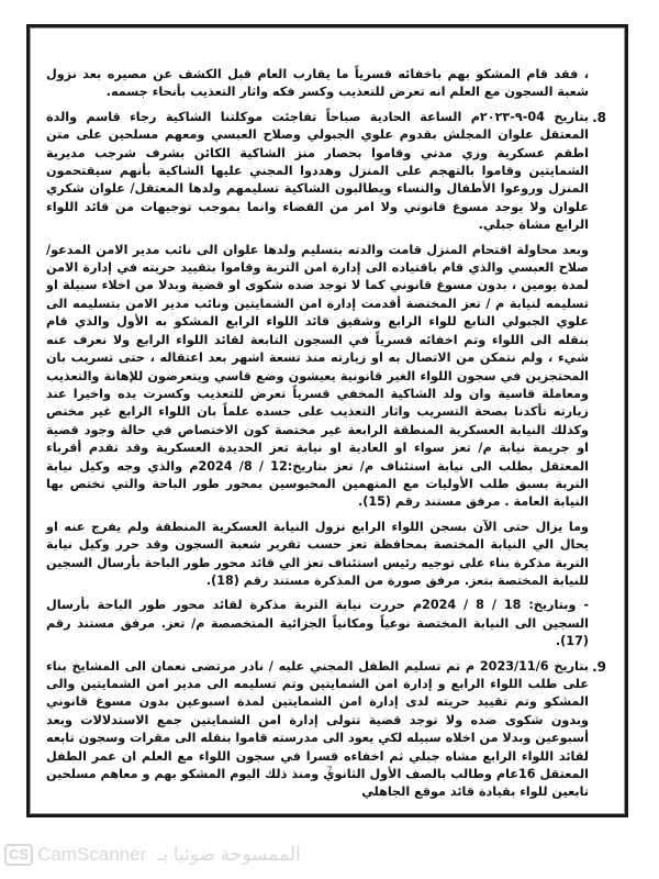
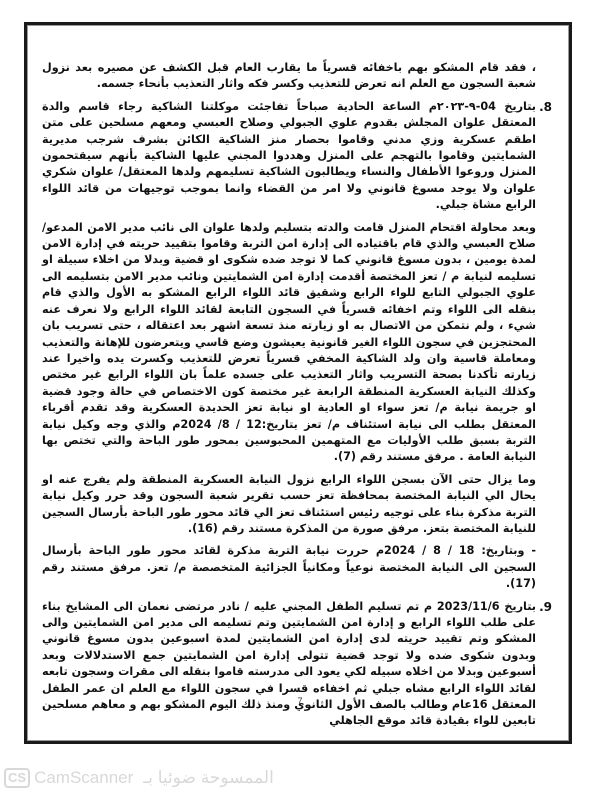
  ، فقد قام المشكو بهم باخفائه قسرياً ما يقارب العام قبل الكشف عن مصيره بعد نزول شعبة السجون مع العلم انه تعرض للتعذيب وكسر فكه واثار التعذيب بأنحاء جسمه.
  8.
  بتاريخ 04-٩-٢٠٢٣م الساعة الحادية صباحاً تفاجئت موكلتنا الشاكية رجاء قاسم والدة المعتقل علوان المجلش بقدوم علوي الجبولي وصلاح العبسي ومعهم مسلحين على متن اطقم عسكرية وزي مدني وقاموا بحصار منز الشاكية الكائن بشرف شرجب مديرية الشمايتين وقاموا بالتهجم على المنزل وهددوا المجني عليها الشاكية بأنهم سيقتحمون المنزل وروعوا الأطفال والنساء ويطالبون الشاكية تسليمهم ولدها المعتقل/ علوان شكري علوان ولا يوجد مسوغ قانوني ولا امر من القضاء وانما بموجب توجيهات من قائد اللواء الرابع مشاة جبلي.
- وبعد محاولة اقتحام المنزل قامت والدته بتسليم ولدها علوان الى نائب مدير الامن المدعو/ صلاح العبسي والذي قام باقتياده الى إدارة امن التربة وقاموا بتقييد حريته في إدارة الامن لمدة يومين ، بدون مسوغ قانوني كما لا توجد ضده شكوى او قضية وبدلا من اخلاء سبيلة او تسليمه لنيابة م / تعز المختصة أقدمت إدارة امن الشمايتين ونائب مدير الامن بتسليمه الى علوي الجبولي التابع للواء الرابع وشقيق قائد اللواء الرابع المشكو به الأول والذي قام بنقله الى اللواء وتم اخفائه قسرياً في السجون التابعة لقائد اللواء الرابع ولا نعرف عنه شيء ، ولم نتمكن من الاتصال به او زيارته منذ تسعة اشهر بعد اعتقاله ، حتى تسريب بان المحتجزين في سجون اللواء الغير قانونية يعيشون وضع قاسي ويتعرضون للإهانة والتعذيب ومعاملة قاسية وان ولد الشاكية المخفي قسرياً تعرض للتعذيب وكسرت يده واخيرا عند زيارته تأكدنا بصحة التسريب واثار التعذيب على جسده علماً بان اللواء الرابع غير مختص وكذلك النيابة العسكرية المنطقة الرابعة غير مختصة كون الاختصاص في حالة وجود قضية او جريمة نيابة م/ تعز سواء او العادية او نيابة تعز الحديدة العسكرية وقد تقدم أقرباء المعتقل بطلب الى نيابة استئناف م/ تعز بتاريخ:12 / 8/ 2024م والذي وجه وكيل نيابة التربة بسبق طلب الأوليات مع المتهمين المحبوسين بمحور طور الباحة والتي تختص بها النيابة العامة . مرفق مستند رقم (15).
+ وبعد محاولة اقتحام المنزل قامت والدته بتسليم ولدها علوان الى نائب مدير الامن المدعو/ صلاح العبسي والذي قام باقتياده الى إدارة امن التربة وقاموا بتقييد حريته في إدارة الامن لمدة يومين ، بدون مسوغ قانوني كما لا توجد ضده شكوى او قضية وبدلا من اخلاء سبيلة او تسليمه لنيابة م / تعز المختصة أقدمت إدارة امن الشمايتين ونائب مدير الامن بتسليمه الى علوي الجبولي التابع للواء الرابع وشقيق قائد اللواء الرابع المشكو به الأول والذي قام بنقله الى اللواء وتم اخفائه قسرياً في السجون التابعة لقائد اللواء الرابع ولا نعرف عنه شيء ، ولم نتمكن من الاتصال به او زيارته منذ تسعة اشهر بعد اعتقاله ، حتى تسريب بان المحتجزين في سجون اللواء الغير قانونية يعيشون وضع قاسي ويتعرضون للإهانة والتعذيب ومعاملة قاسية وان ولد الشاكية المخفي قسرياً تعرض للتعذيب وكسرت يده واخيرا عند زيارته تأكدنا بصحة التسريب واثار التعذيب على جسده علماً بان اللواء الرابع غير مختص وكذلك النيابة العسكرية المنطقة الرابعة غير مختصة كون الاختصاص في حالة وجود قضية او جريمة نيابة م/ تعز سواء او العادية او نيابة تعز الحديدة العسكرية وقد تقدم أقرباء المعتقل بطلب الى نيابة استئناف م/ تعز بتاريخ:12 / 8/ 2024م والذي وجه وكيل نيابة التربة بسبق طلب الأوليات مع المتهمين المحبوسين بمحور طور الباحة والتي تختص بها النيابة العامة . مرفق مستند رقم (7).
- وما يزال حتى الآن بسجن اللواء الرابع نزول النيابة العسكرية المنطقة ولم يفرج عنه او يحال الي النيابة المختصة بمحافظة تعز حسب تقرير شعبة السجون وقد حرر وكيل نيابة التربة مذكرة بناء على توجيه رئيس استئناف تعز الي قائد محور طور الباحة بأرسال السجين للنيابة المختصة بتعز. مرفق صورة من المذكرة مستند رقم (18).
+ وما يزال حتى الآن بسجن اللواء الرابع نزول النيابة العسكرية المنطقة ولم يفرج عنه او يحال الي النيابة المختصة بمحافظة تعز حسب تقرير شعبة السجون وقد حرر وكيل نيابة التربة مذكرة بناء على توجيه رئيس استئناف تعز الي قائد محور طور الباحة بأرسال السجين للنيابة المختصة بتعز. مرفق صورة من المذكرة مستند رقم (16).
  - وبتاريخ: 18 / 8 / 2024م حررت نيابة التربة مذكرة لقائد محور طور الباحة بأرسال السجين الى النيابة المختصة نوعياً ومكانياً الجزائية المتخصصة م/ تعز. مرفق مستند رقم (17).
  9.
  بتاريخ 2023/11/6 م تم تسليم الطفل المجني عليه / نادر مرتضى نعمان الى المشايخ بناء على طلب اللواء الرابع و إدارة امن الشمايتين وتم تسليمه الى مدير امن الشمايتين والى المشكو وتم تقييد حريته لدى إدارة امن الشمايتين لمدة اسبوعين بدون مسوغ قانوني وبدون شكوى ضده ولا توجد قضية تتولى إدارة امن الشمايتين جمع الاستدلالات وبعد أسبوعين وبدلا من اخلاه سبيله لكي يعود الى مدرسته قاموا بنقله الى مقرات وسجون تابعه لقائد اللواء الرابع مشاه جبلي ثم اخفاءه قسرا في سجون اللواء مع العلم ان عمر الطفل المعتقل 16عام وطالب بالصف الأول الثانوي ومنذ ذلك اليوم المشكو بهم و معاهم مسلحين تابعين للواء بقيادة قائد موقع الجاهلي
  7
  CS
  CamScanner
  الممسوحة ضوئيا بـ
